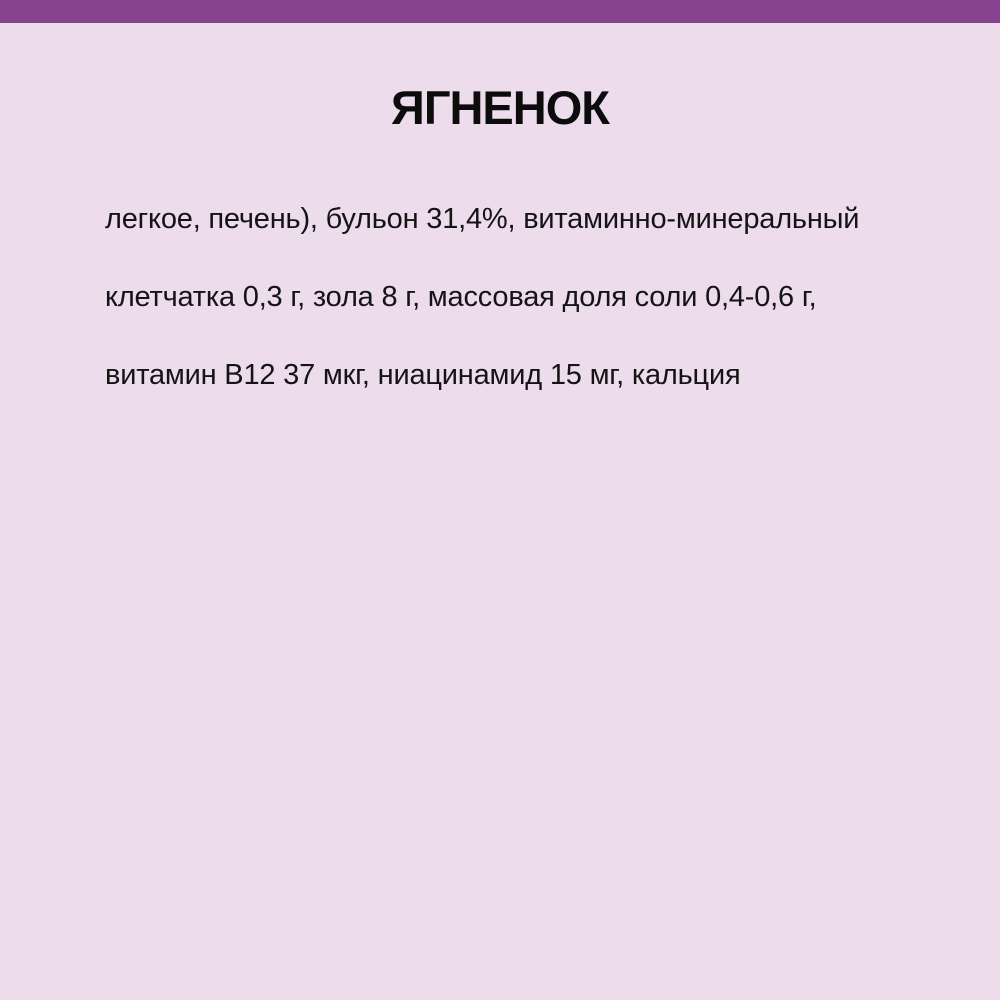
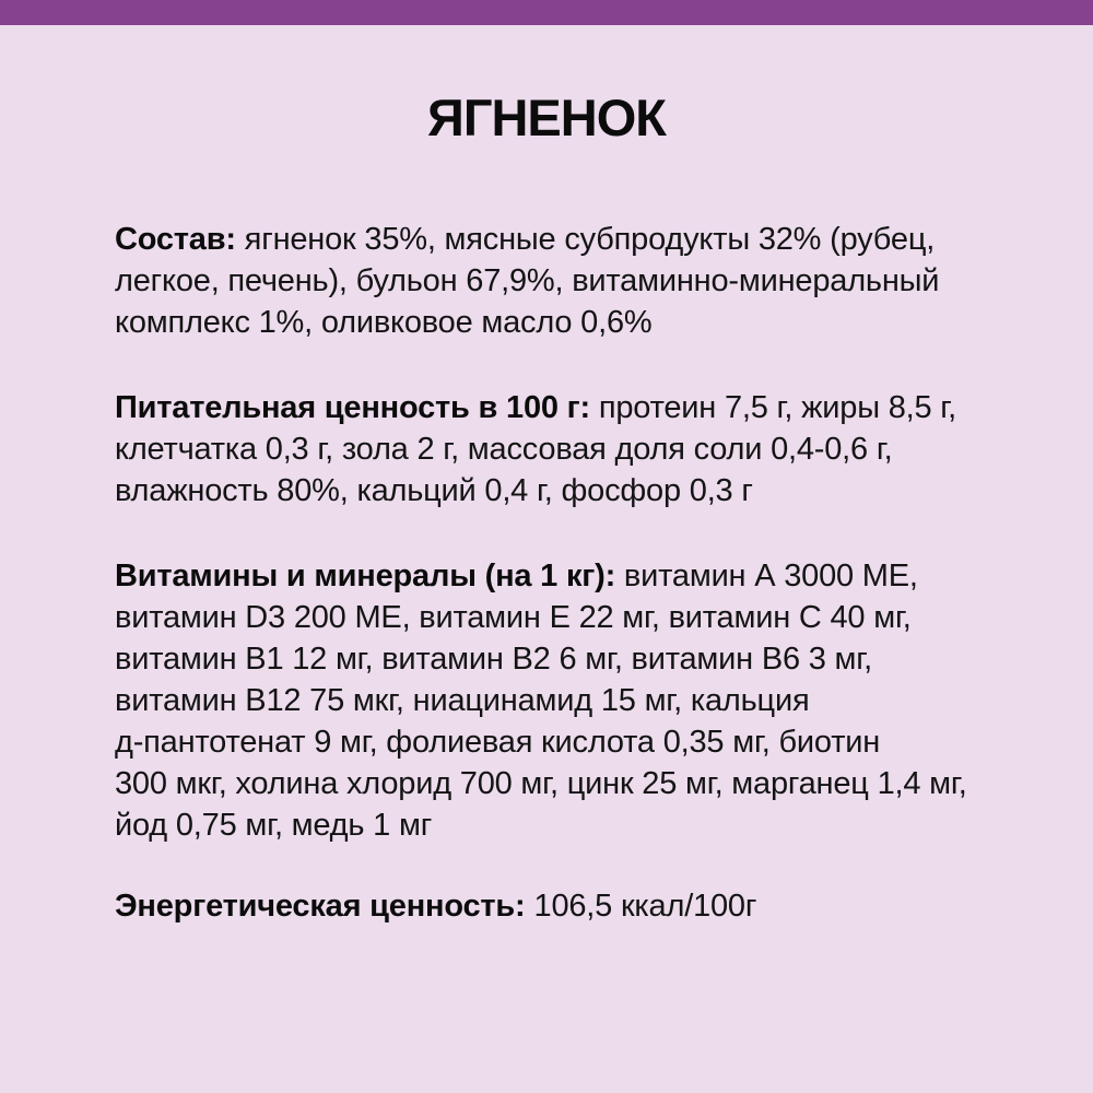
  ЯГНЕНОК
+ Состав: ягненок 35%, мясные субпродукты 32% (рубец,
- легкое, печень), бульон 31,4%, витаминно-минеральный
+ легкое, печень), бульон 67,9%, витаминно-минеральный
+ комплекс 1%, оливковое масло 0,6%
+ Питательная ценность в 100 г: протеин 7,5 г, жиры 8,5 г,
- клетчатка 0,3 г, зола 8 г, массовая доля соли 0,4-0,6 г,
+ клетчатка 0,3 г, зола 2 г, массовая доля соли 0,4-0,6 г,
+ влажность 80%, кальций 0,4 г, фосфор 0,3 г
+ Витамины и минералы (на 1 кг): витамин А 3000 МЕ,
+ витамин D3 200 МЕ, витамин Е 22 мг, витамин С 40 мг,
+ витамин B1 12 мг, витамин B2 6 мг, витамин B6 3 мг,
- витамин B12 37 мкг, ниацинамид 15 мг, кальция
+ витамин B12 75 мкг, ниацинамид 15 мг, кальция
+ д-пантотенат 9 мг, фолиевая кислота 0,35 мг, биотин
+ 300 мкг, холина хлорид 700 мг, цинк 25 мг, марганец 1,4 мг,
+ йод 0,75 мг, медь 1 мг
+ Энергетическая ценность: 106,5 ккал/100г
